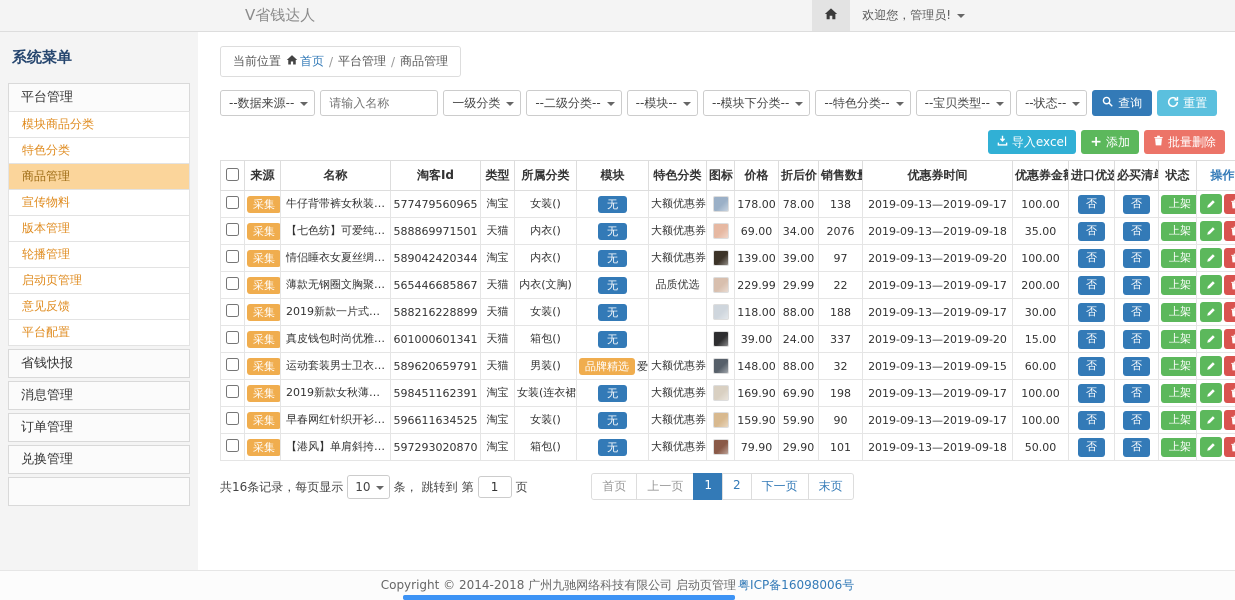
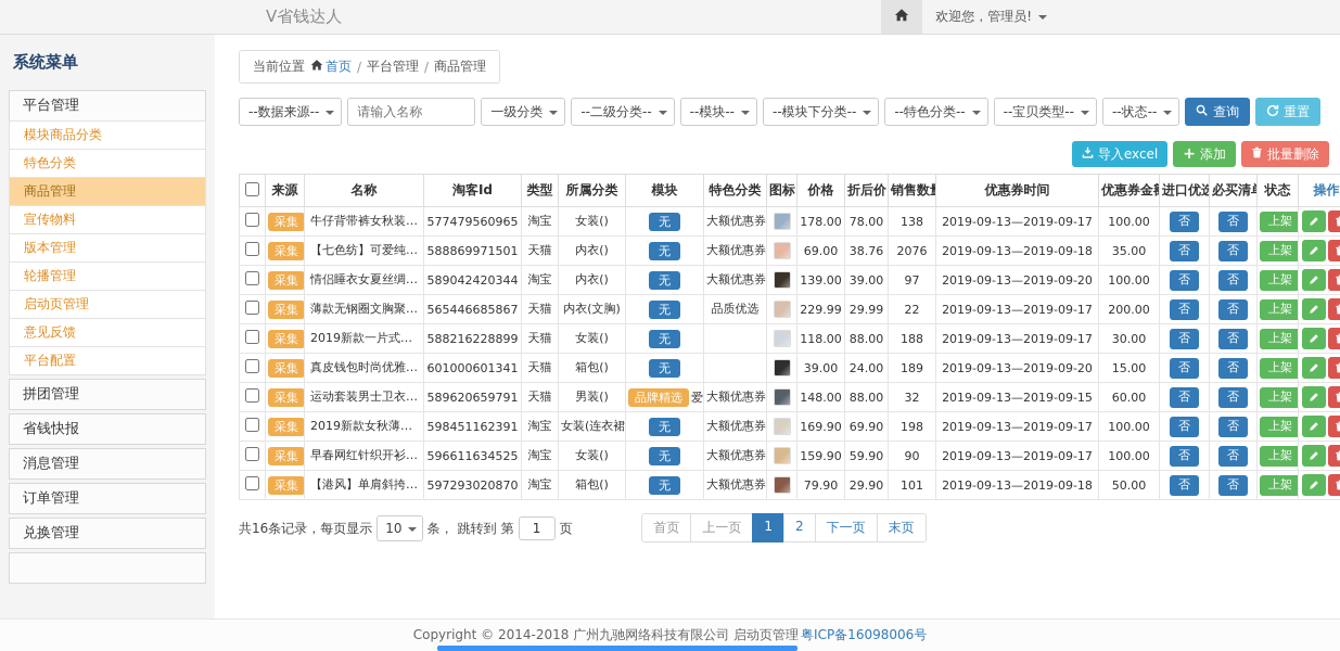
  V省钱达人
  欢迎您，管理员!
  系统菜单
  平台管理
  模块商品分类
  特色分类
  商品管理
  宣传物料
  版本管理
  轮播管理
  启动页管理
  意见反馈
  平台配置
+ 拼团管理
  省钱快报
  消息管理
  订单管理
  兑换管理
  当前位置
  首页
  /
  平台管理
  /
  商品管理
  --数据来源--
  请输入名称
  一级分类
  --二级分类--
  --模块--
  --模块下分类--
  --特色分类--
  --宝贝类型--
  --状态--
  查询
  重置
  导入excel
  +
  添加
  批量删除
  	来源	名称	淘客Id	类型	所属分类	模块	特色分类	图标	价格	折后价	销售数	优惠券时间	优惠券金	进口优选	必买清	状态	操作
  	采集	牛仔背带裤女秋装减	577479560965	淘宝	女装()	无	大额优惠券		178.00	78.00	138	2019-09-13—2019-09-17	100.00	否	否	上架
- 	采集	【七色纺】可爱纯棉	588869971501	天猫	内衣()	无	大额优惠券		69.00	34.00	2076	2019-09-13—2019-09-18	35.00	否	否	上架
+ 	采集	【七色纺】可爱纯棉	588869971501	天猫	内衣()	无	大额优惠券		69.00	38.76	2076	2019-09-13—2019-09-18	35.00	否	否	上架
  	采集	情侣睡衣女夏丝绸男	589042420344	淘宝	内衣()	无	大额优惠券		139.00	39.00	97	2019-09-13—2019-09-20	100.00	否	否	上架
  	采集	薄款无钢圈文胸聚拢	565446685867	天猫	内衣(文胸)	无	品质优选		229.99	29.99	22	2019-09-13—2019-09-17	200.00	否	否	上架
  	采集	2019新款一片式系...	588216228899	天猫	女装()	无			118.00	88.00	188	2019-09-13—2019-09-17	30.00	否	否	上架
- 	采集	真皮钱包时尚优雅女	601000601341	天猫	箱包()	无			39.00	24.00	337	2019-09-13—2019-09-20	15.00	否	否	上架
+ 	采集	真皮钱包时尚优雅女	601000601341	天猫	箱包()	无			39.00	24.00	189	2019-09-13—2019-09-20	15.00	否	否	上架
  	采集	运动套装男士卫衣初	589620659791	天猫	男装()	品牌精选 爱	大额优惠券		148.00	88.00	32	2019-09-13—2019-09-15	60.00	否	否	上架
  	采集	2019新款女秋薄款...	598451162391	淘宝	女装(连衣裙	无	大额优惠券		169.90	69.90	198	2019-09-13—2019-09-17	100.00	否	否	上架
  	采集	早春网红针织开衫女	596611634525	淘宝	女装()	无	大额优惠券		159.90	59.90	90	2019-09-13—2019-09-17	100.00	否	否	上架
  	采集	【港风】单肩斜挎链	597293020870	淘宝	箱包()	无	大额优惠券		79.90	29.90	101	2019-09-13—2019-09-18	50.00	否	否	上架
  共16条记录，每页显示
  10
  条，
  跳转到
  第
  1
  页
  首页
  上一页
  1
  2
  下一页
  末页
  Copyright © 2014-2018 广州九驰网络科技有限公司 启动页管理
  粤ICP备16098006号
